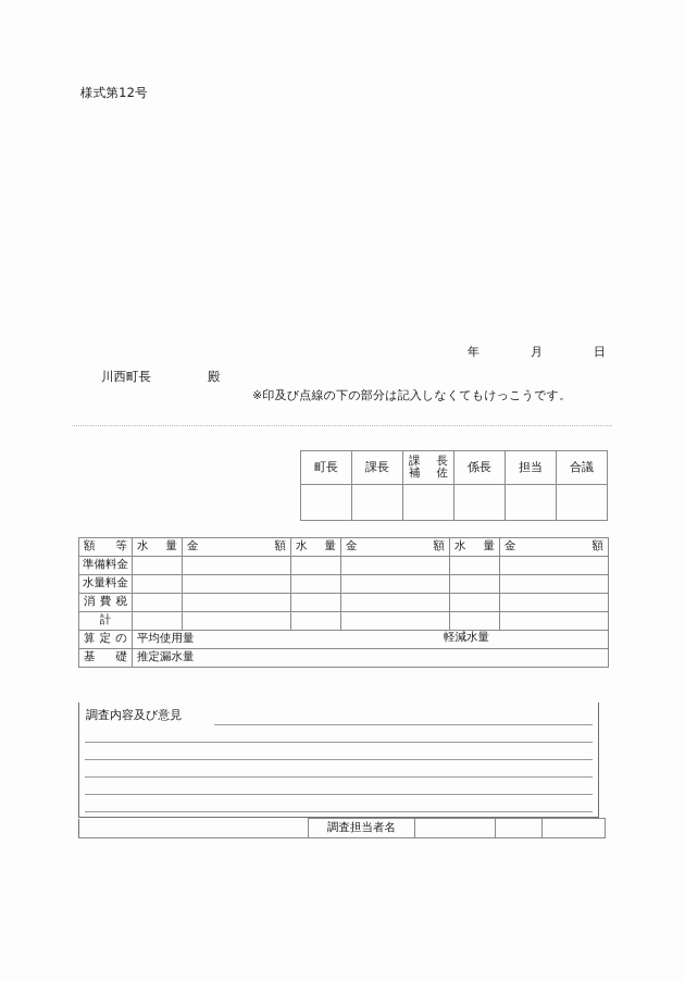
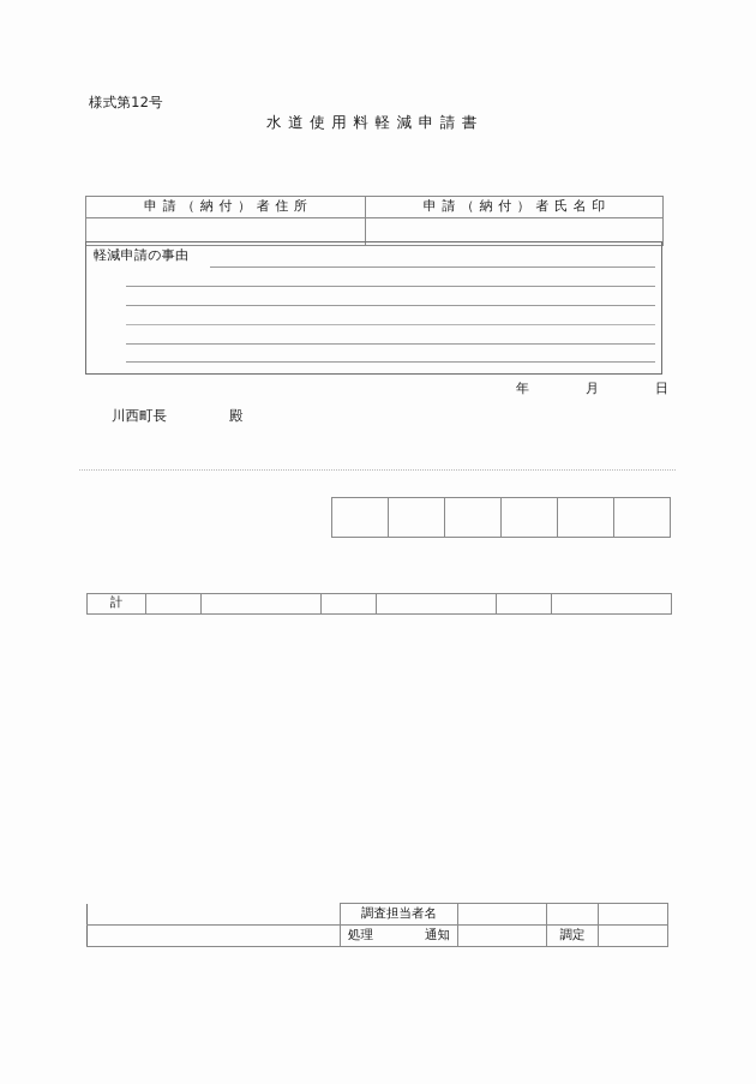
  様式第12号
+ 水道使用料軽減申請書
+ 申請（納付）者住所	申請（納付）者氏名印
+ 軽減申請の事由
  年 月 日
  川西町長 殿
- ※印及び点線の下の部分は記入しなくてもけっこうです。
- 町長	課長	課 長 補 佐	係長	担当	合議
- 額 等	水 量	金 額	水 量	金 額	水 量	金 額
- 準備料金
- 水量料金
- 消 費 税
  計
- 算 定 の	平均使用量 軽減水量
- 基 礎	推定漏水量
- 調査内容及び意見
  	調査担当者名
+ 	処理 通知		調定
